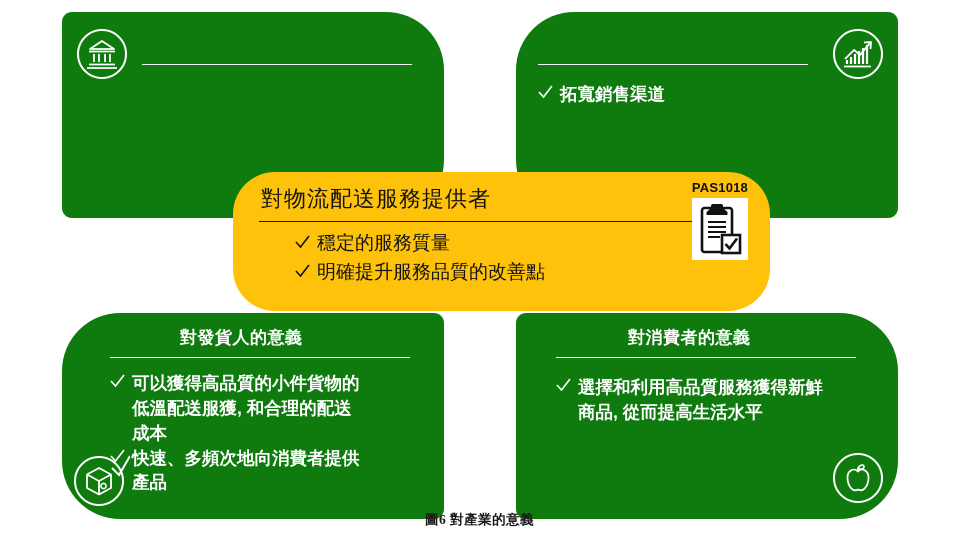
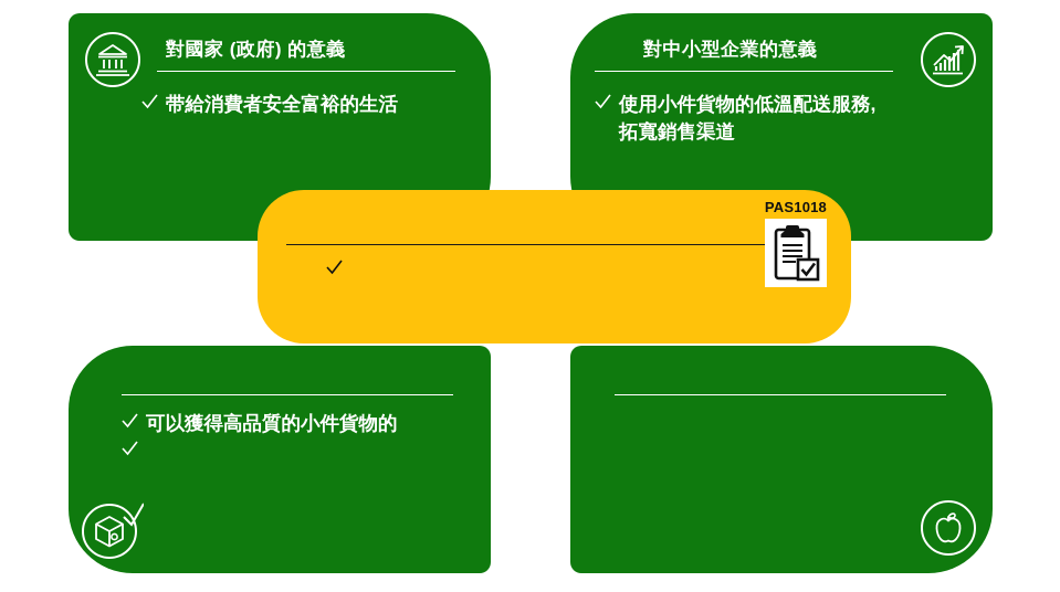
+ 對國家 (政府) 的意義
+ 带給消費者安全富裕的生活
+ 對中小型企業的意義
+ 使用小件貨物的低溫配送服務,
  拓寬銷售渠道
- 對發貨人的意義
  可以獲得高品質的小件貨物的
- 低溫配送服獲, 和合理的配送
- 成本
- 快速、多頻次地向消費者提供
- 產品
- 對消費者的意義
- 選擇和利用高品質服務獲得新鮮
- 商品, 從而提高生活水平
- 對物流配送服務提供者
  PAS1018
- 穩定的服務質量
- 明確提升服務品質的改善點
- 圖6 對產業的意義
